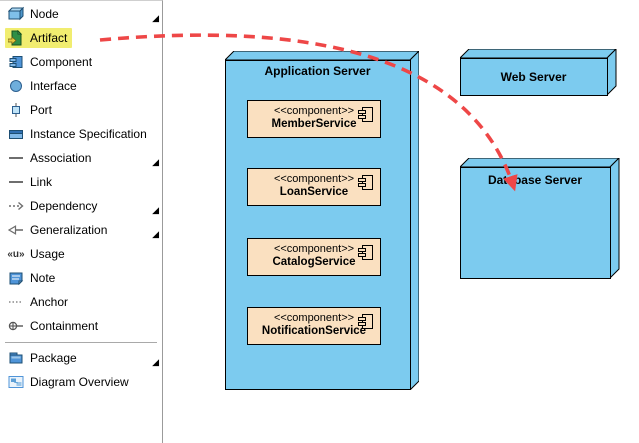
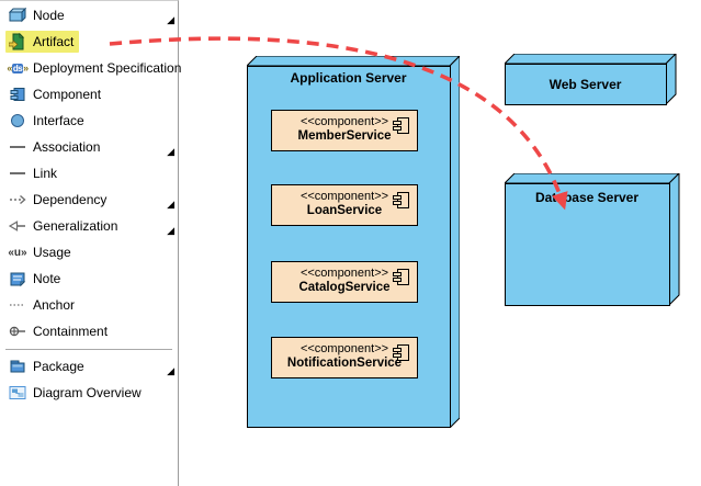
  Node
  ◢
  Artifact
+ «ds»
+ Deployment Specification
  Component
  Interface
- Port
- Instance Specification
  Association
  ◢
  Link
  Dependency
  ◢
  Generalization
  ◢
  «u»
  Usage
  Note
  Anchor
  Containment
  Package
  ◢
  Diagram Overview
  Application Server
  <<component>>
  MemberService
  <<component>>
  LoanService
  <<component>>
  CatalogService
  <<component>>
  NotificationService
  Web Server
  Database Server
